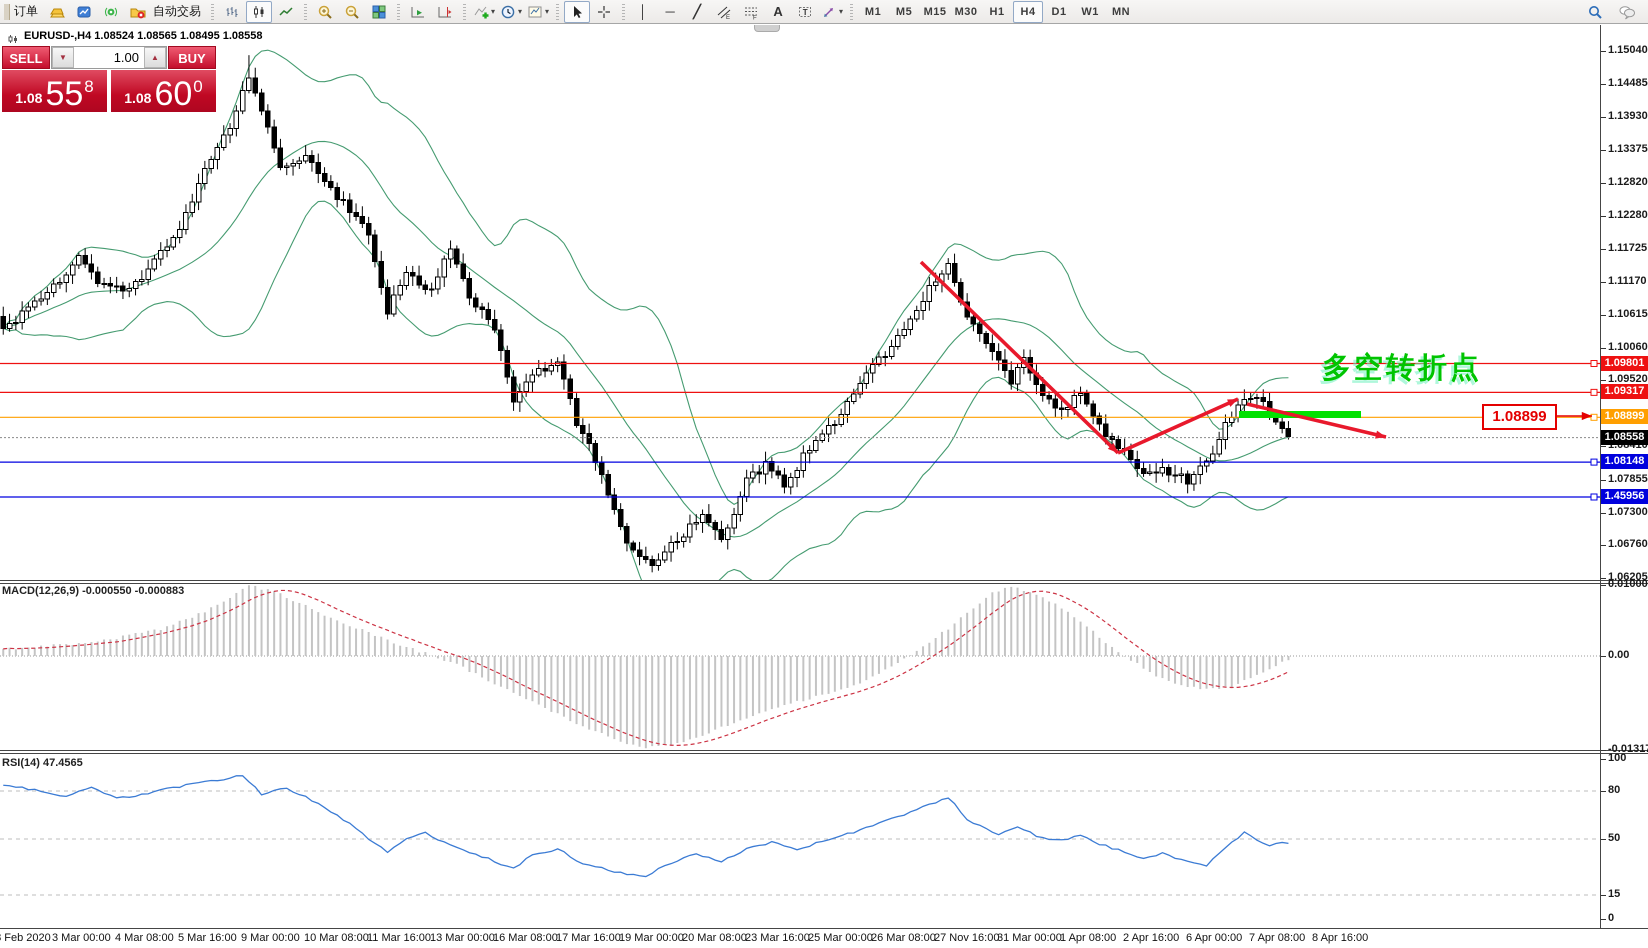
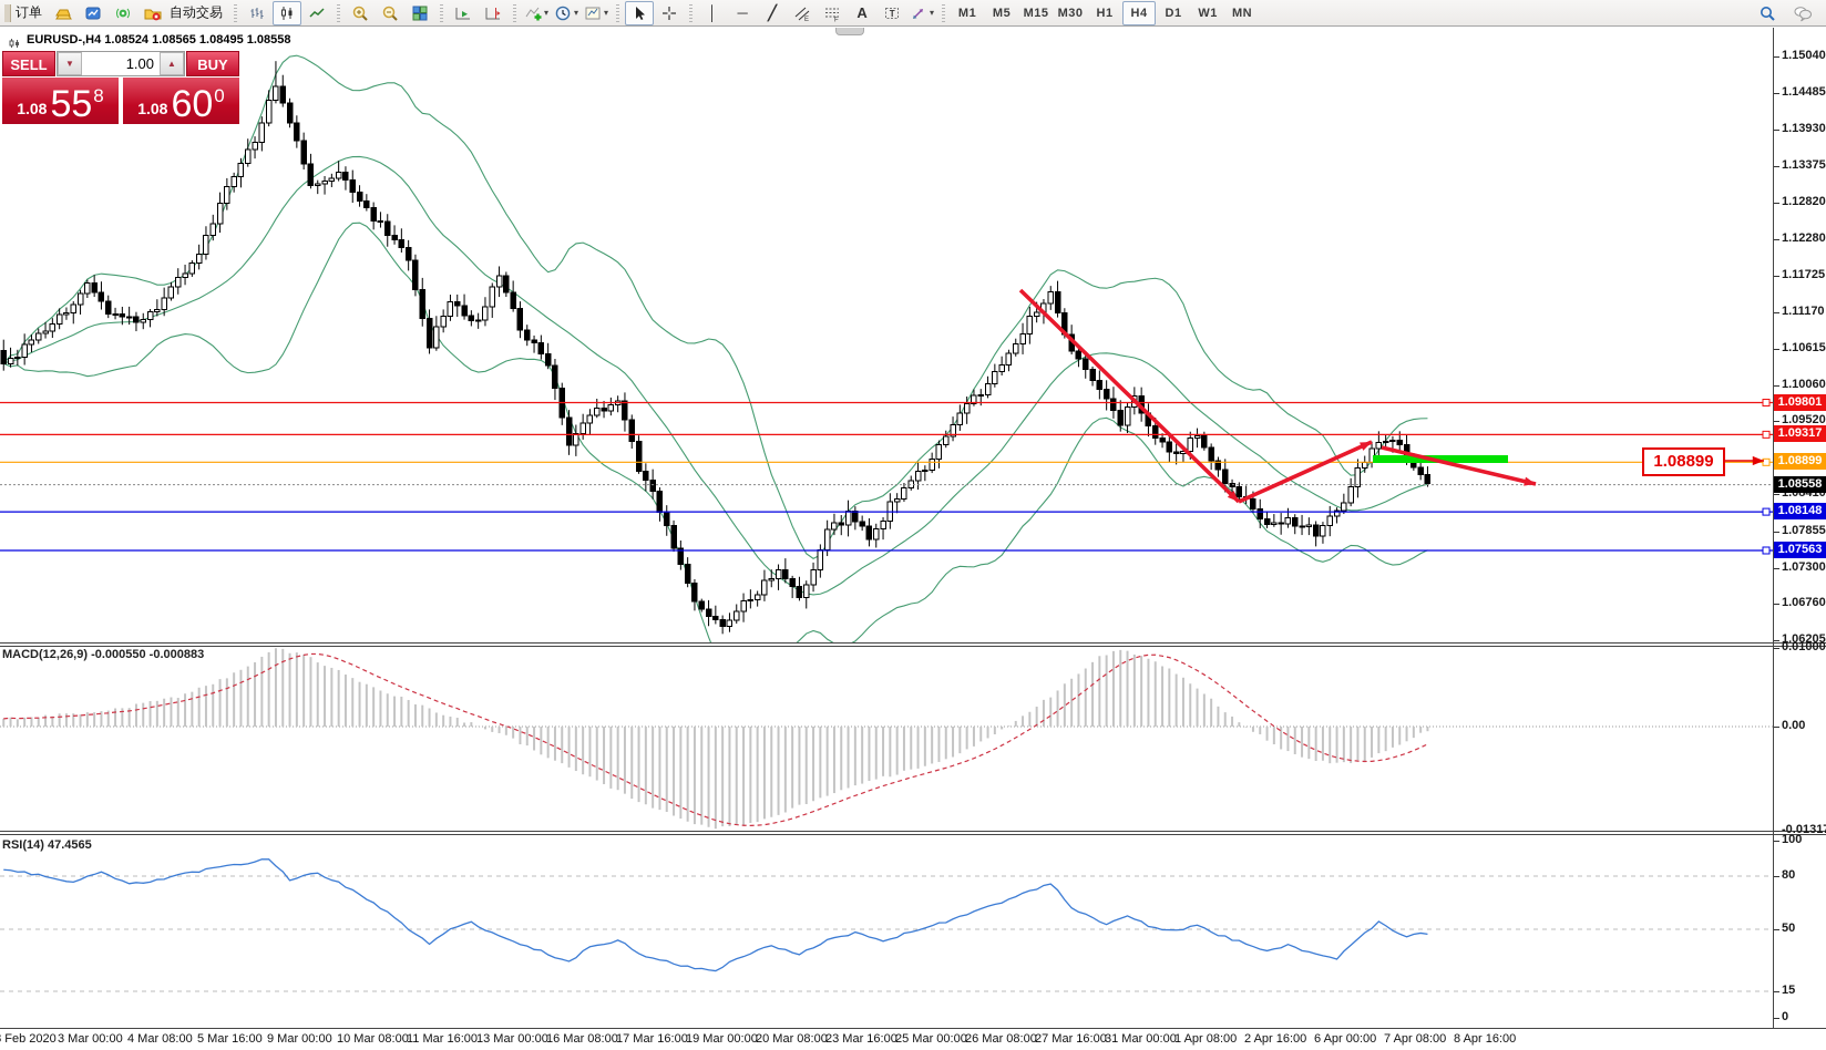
  订单
  自动交易
  ▾
  ▾
  ▾
  │
  ─
  ╱
  A
  T
  ▾
  M1
  M5
  M15
  M30
  H1
  H4
  D1
  W1
  MN
  EURUSD-,H4 1.08524 1.08565 1.08495 1.08558
  SELL
  ▼
  1.00
  ▲
  BUY
  1.08
  55
  8
  1.08
  60
  0
  MACD(12,26,9) -0.000550 -0.000883
  RSI(14) 47.4565
- 多空转折点
  1.08899
  1.15040
  1.14485
  1.13930
  1.13375
  1.12820
  1.12280
  1.11725
  1.11170
  1.10615
  1.10060
  1.09520
  1.08410
  1.07855
  1.07300
  1.06760
  1.06205
  1.09801
  1.09317
  1.08899
  1.08558
  1.08148
- 1.45956
+ 1.07563
  0.01000
  0.00
  -0.0131
  100
  80
  50
  15
  0
  Feb 2020
  3 Mar 00:00
  4 Mar 08:00
  5 Mar 16:00
  9 Mar 00:00
  10 Mar 08:00
  11 Mar 16:00
  13 Mar 00:00
  16 Mar 08:00
  17 Mar 16:00
  19 Mar 00:00
  20 Mar 08:00
  23 Mar 16:00
  25 Mar 00:00
  26 Mar 08:00
- 27 Nov 16:00
+ 27 Mar 16:00
  31 Mar 00:00
  1 Apr 08:00
  2 Apr 16:00
  6 Apr 00:00
  7 Apr 08:00
  8 Apr 16:00
